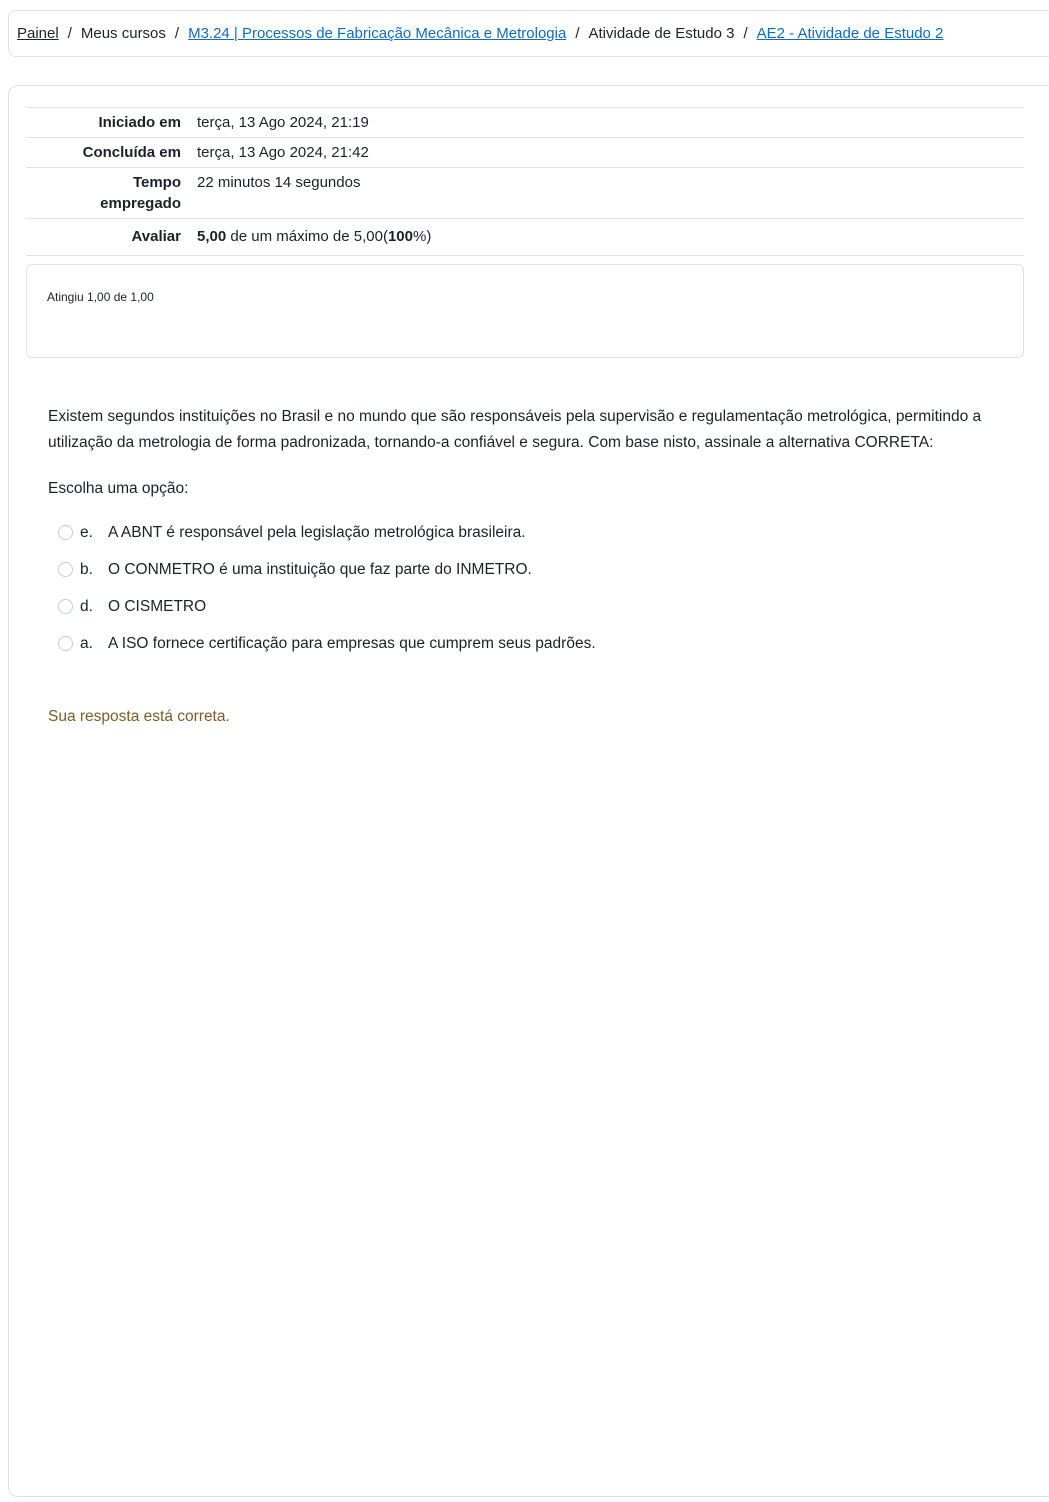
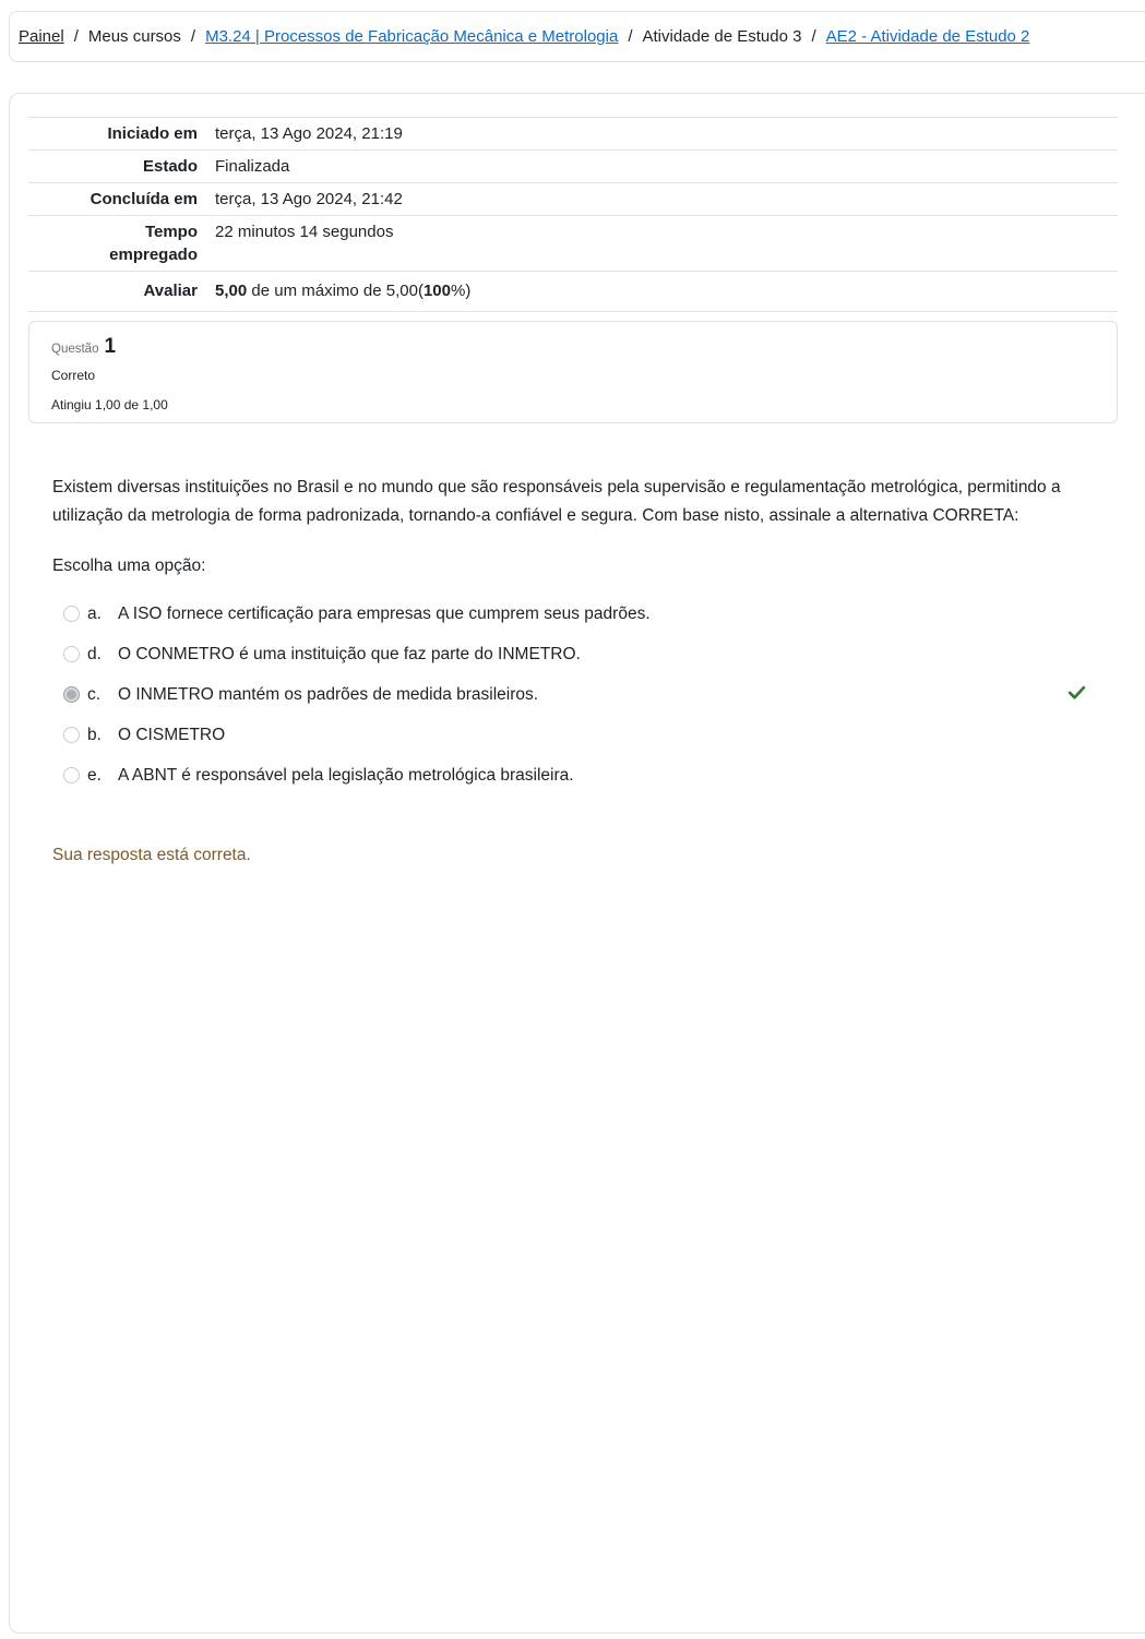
  Painel
  /
  Meus cursos
  /
  M3.24 | Processos de Fabricação Mecânica e Metrologia
  /
  Atividade de Estudo 3
  /
  AE2 - Atividade de Estudo 2
  Iniciado em	terça, 13 Ago 2024, 21:19
+ Estado	Finalizada
  Concluída em	terça, 13 Ago 2024, 21:42
  Tempo empregado	22 minutos 14 segundos
  Avaliar	5,00 de um máximo de 5,00(100%)
+ Questão
+ 1
+ Correto
  Atingiu 1,00 de 1,00
- Existem segundos instituições no Brasil e no mundo que são responsáveis pela supervisão e regulamentação metrológica, permitindo a utilização da metrologia de forma padronizada, tornando-a confiável e segura. Com base nisto, assinale a alternativa CORRETA:
+ Existem diversas instituições no Brasil e no mundo que são responsáveis pela supervisão e regulamentação metrológica, permitindo a utilização da metrologia de forma padronizada, tornando-a confiável e segura. Com base nisto, assinale a alternativa CORRETA:
  Escolha uma opção:
- e.
+ a.
- A ABNT é responsável pela legislação metrológica brasileira.
+ A ISO fornece certificação para empresas que cumprem seus padrões.
- b.
+ d.
  O CONMETRO é uma instituição que faz parte do INMETRO.
+ c.
+ O INMETRO mantém os padrões de medida brasileiros.
- d.
+ b.
  O CISMETRO
- a.
+ e.
- A ISO fornece certificação para empresas que cumprem seus padrões.
+ A ABNT é responsável pela legislação metrológica brasileira.
  Sua resposta está correta.
